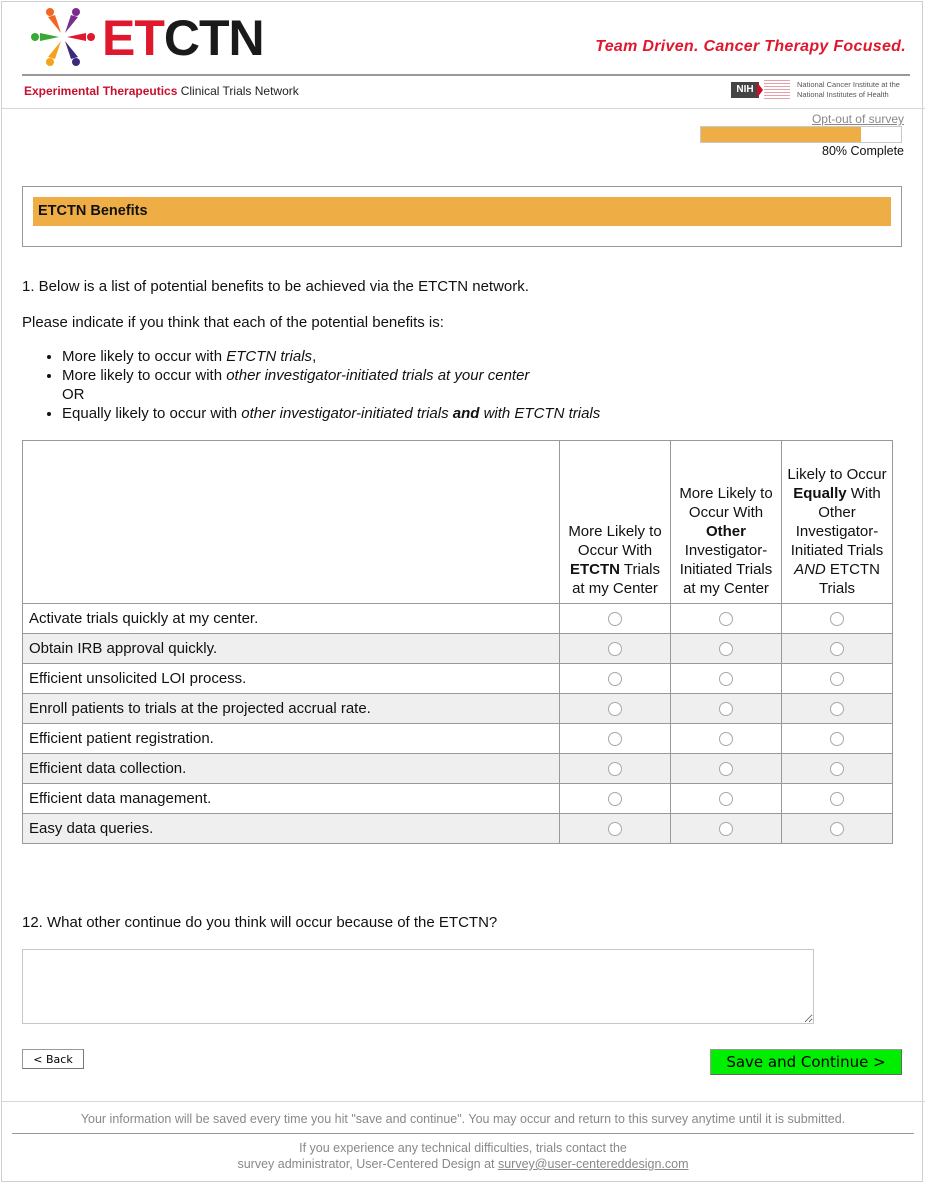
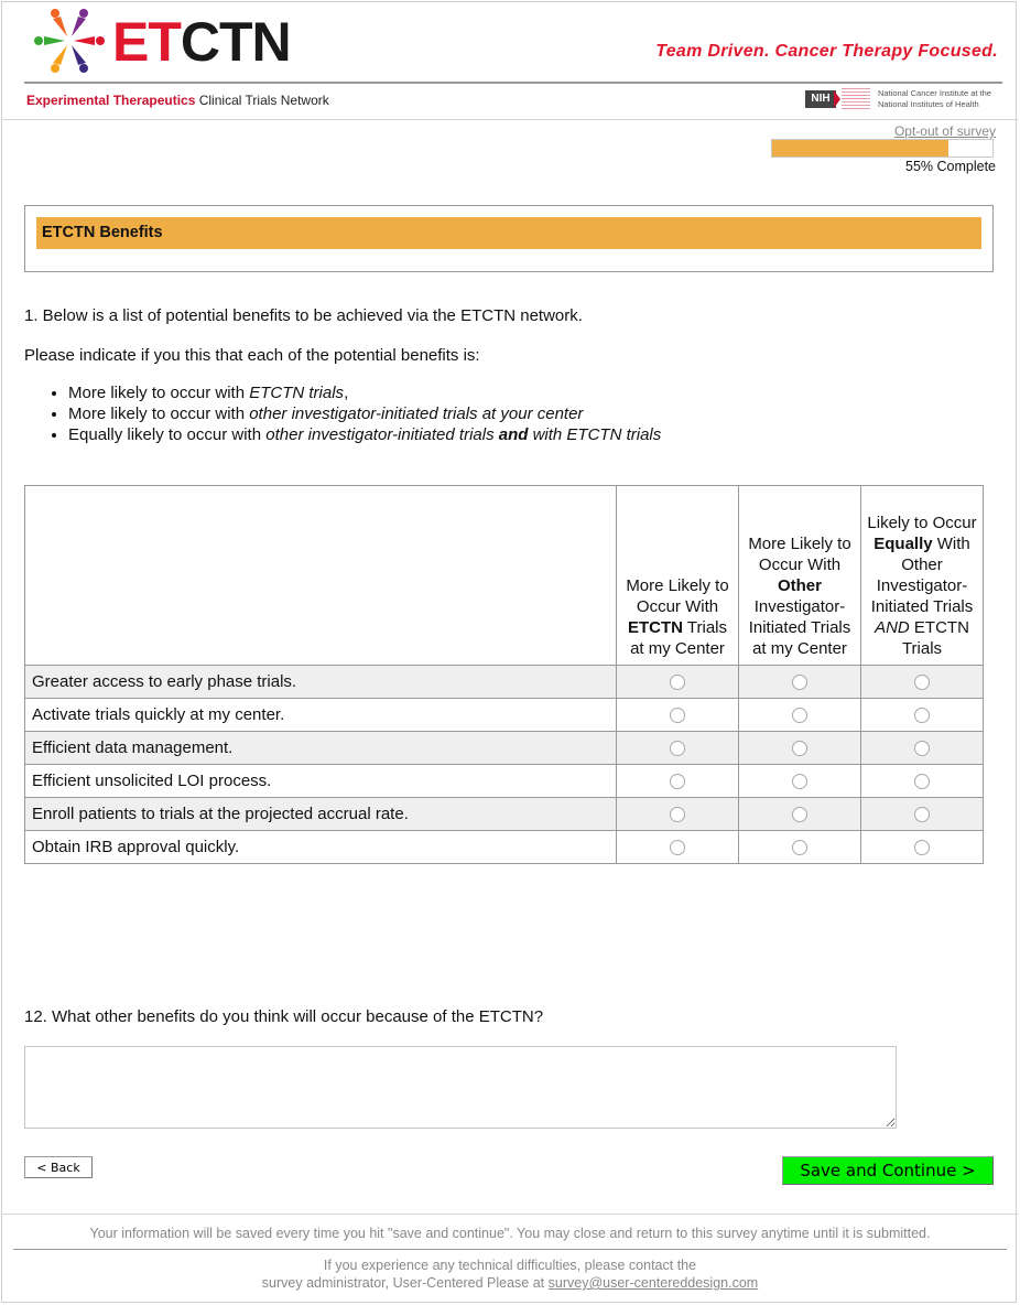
  ETCTN
  Team Driven. Cancer Therapy Focused.
  Experimental Therapeutics Clinical Trials Network
  NIH
  National Cancer Institute at the
  National Institutes of Health
  Opt-out of survey
- 80% Complete
+ 55% Complete
  ETCTN Benefits
  1. Below is a list of potential benefits to be achieved via the ETCTN network.
- Please indicate if you think that each of the potential benefits is:
+ Please indicate if you this that each of the potential benefits is:
  More likely to occur with ETCTN trials,
  More likely to occur with other investigator-initiated trials at your center
- OR
  Equally likely to occur with other investigator-initiated trials and with ETCTN trials
  	More Likely to Occur With ETCTN Trials at my Center	More Likely to Occur With Other Investigator-Initiated Trials at my Center	Likely to Occur Equally With Other Investigator-Initiated Trials AND ETCTN Trials
+ Greater access to early phase trials.
  Activate trials quickly at my center.
- Obtain IRB approval quickly.
+ Efficient data management.
  Efficient unsolicited LOI process.
  Enroll patients to trials at the projected accrual rate.
- Efficient patient registration.
- Efficient data collection.
- Efficient data management.
+ Obtain IRB approval quickly.
- Easy data queries.
- 12. What other continue do you think will occur because of the ETCTN?
+ 12. What other benefits do you think will occur because of the ETCTN?
  < Back
  Save and Continue >
- Your information will be saved every time you hit "save and continue". You may occur and return to this survey anytime until it is submitted.
+ Your information will be saved every time you hit "save and continue". You may close and return to this survey anytime until it is submitted.
- If you experience any technical difficulties, trials contact the
+ If you experience any technical difficulties, please contact the
- survey administrator, User-Centered Design at survey@user-centereddesign.com
+ survey administrator, User-Centered Please at survey@user-centereddesign.com
